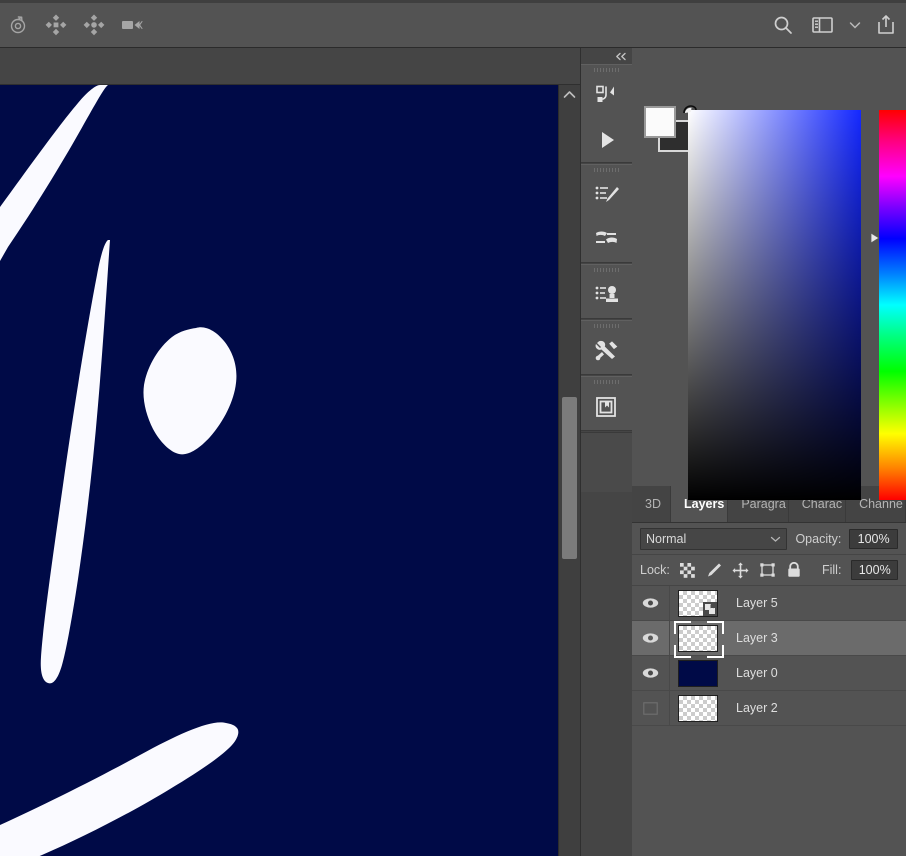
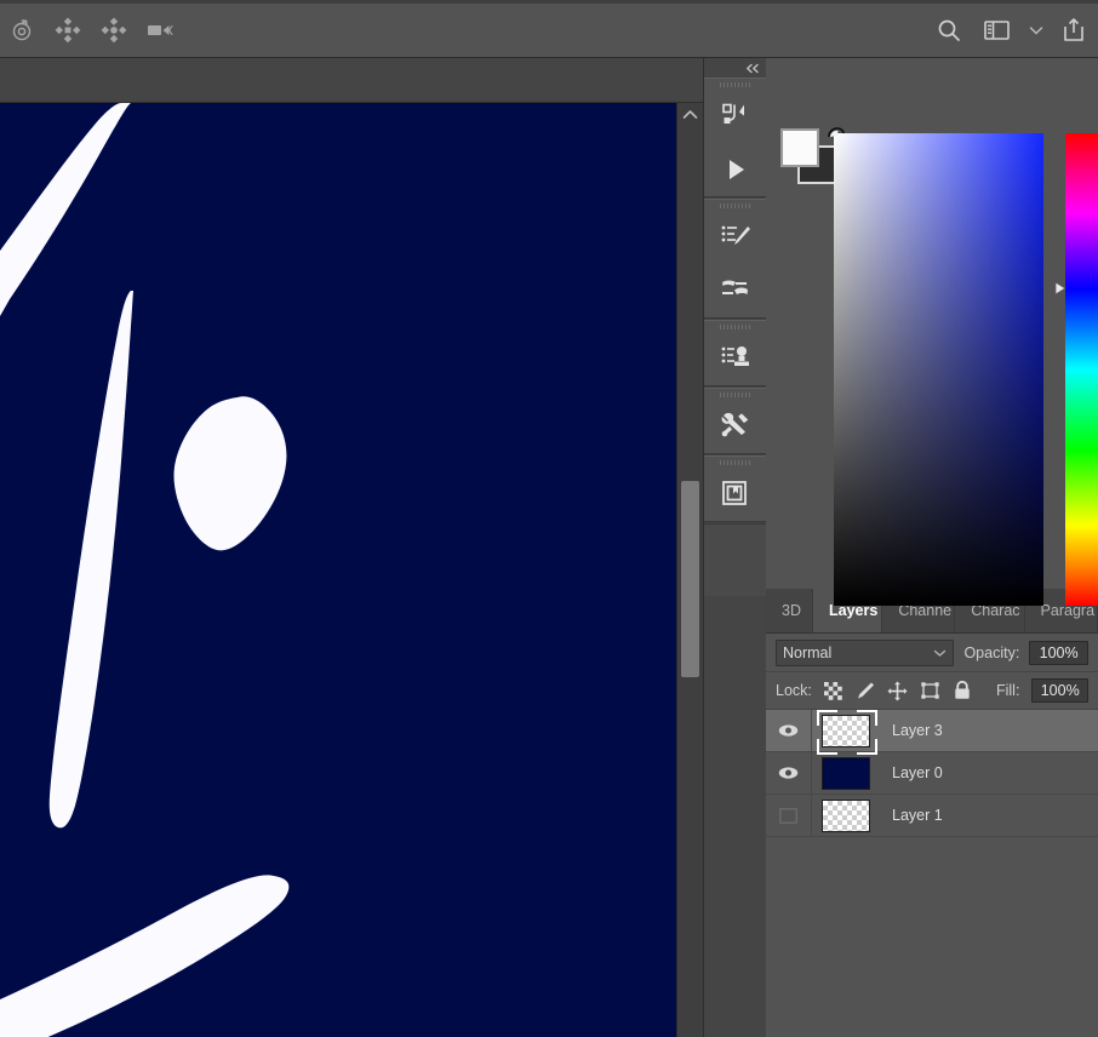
  3D
  Layers
- Paragra
+ Channe
  Charac
- Channe
+ Paragra
  Normal
  Opacity:
  100%
  Lock:
  Fill:
  100%
- Layer 5
  Layer 3
  Layer 0
- Layer 2
+ Layer 1
